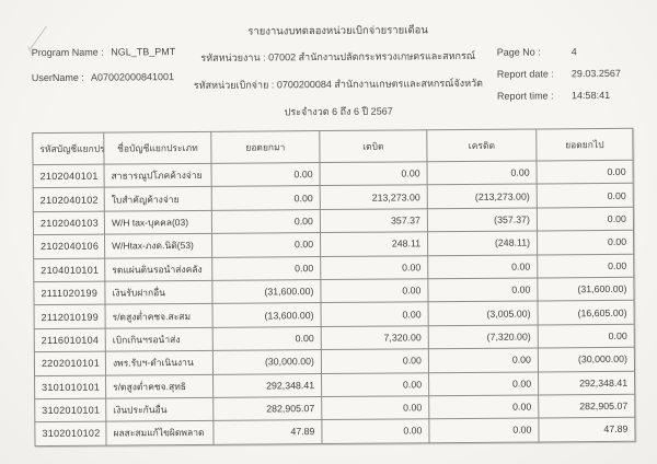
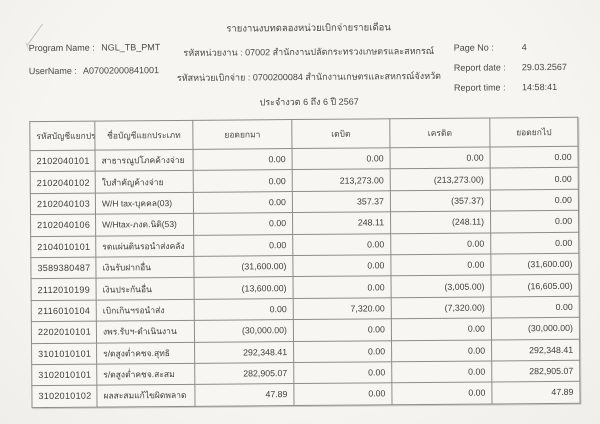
  รายงานงบทดลองหน่วยเบิกจ่ายรายเดือน
  Program Name : NGL_TB_PMT
  UserName : A07002000841001
  รหัสหน่วยงาน : 07002 สำนักงานปลัดกระทรวงเกษตรและสหกรณ์
  รหัสหน่วยเบิกจ่าย : 0700200084 สำนักงานเกษตรและสหกรณ์จังหวัด
  ประจำงวด 6 ถึง 6 ปี 2567
  Page No :
  4
  Report date :
  29.03.2567
  Report time :
  14:58:41
  รหัสบัญชีแยกปร	ชื่อบัญชีแยกประเภท	ยอดยกมา	เดบิต	เครดิต	ยอดยกไป
  2102040101	สาธารณูปโภคค้างจ่าย	0.00	0.00	0.00	0.00
  2102040102	ใบสำคัญค้างจ่าย	0.00	213,273.00	(213,273.00)	0.00
  2102040103	W/H tax-บุคคล(03)	0.00	357.37	(357.37)	0.00
  2102040106	W/Htax-ภงด.นิติ(53)	0.00	248.11	(248.11)	0.00
  2104010101	รดแผ่นดินรอนำส่งคลัง	0.00	0.00	0.00	0.00
- 2111020199	เงินรับฝากอื่น	(31,600.00)	0.00	0.00	(31,600.00)
+ 3589380487	เงินรับฝากอื่น	(31,600.00)	0.00	0.00	(31,600.00)
- 2112010199	ร/ดสูงต่ำคชจ.สะสม	(13,600.00)	0.00	(3,005.00)	(16,605.00)
+ 2112010199	เงินประกันอื่น	(13,600.00)	0.00	(3,005.00)	(16,605.00)
  2116010104	เบิกเกินฯรอนำส่ง	0.00	7,320.00	(7,320.00)	0.00
  2202010101	งพร.รับฯ-ดำเนินงาน	(30,000.00)	0.00	0.00	(30,000.00)
  3101010101	ร/ดสูงต่ำคชจ.สุทธิ	292,348.41	0.00	0.00	292,348.41
- 3102010101	เงินประกันอื่น	282,905.07	0.00	0.00	282,905.07
+ 3102010101	ร/ดสูงต่ำคชจ.สะสม	282,905.07	0.00	0.00	282,905.07
  3102010102	ผลสะสมแก้ไขผิดพลาด	47.89	0.00	0.00	47.89
